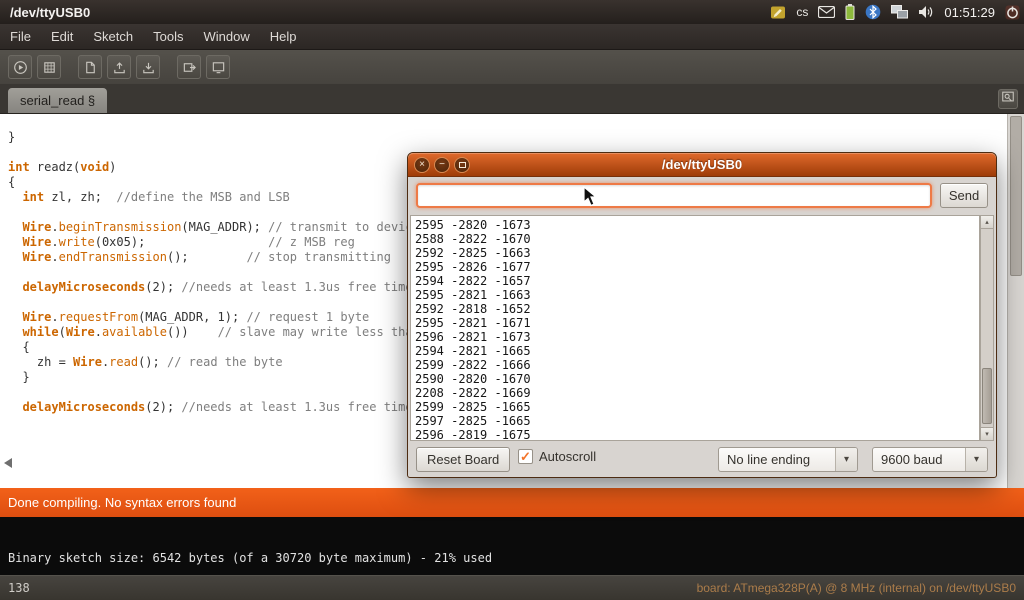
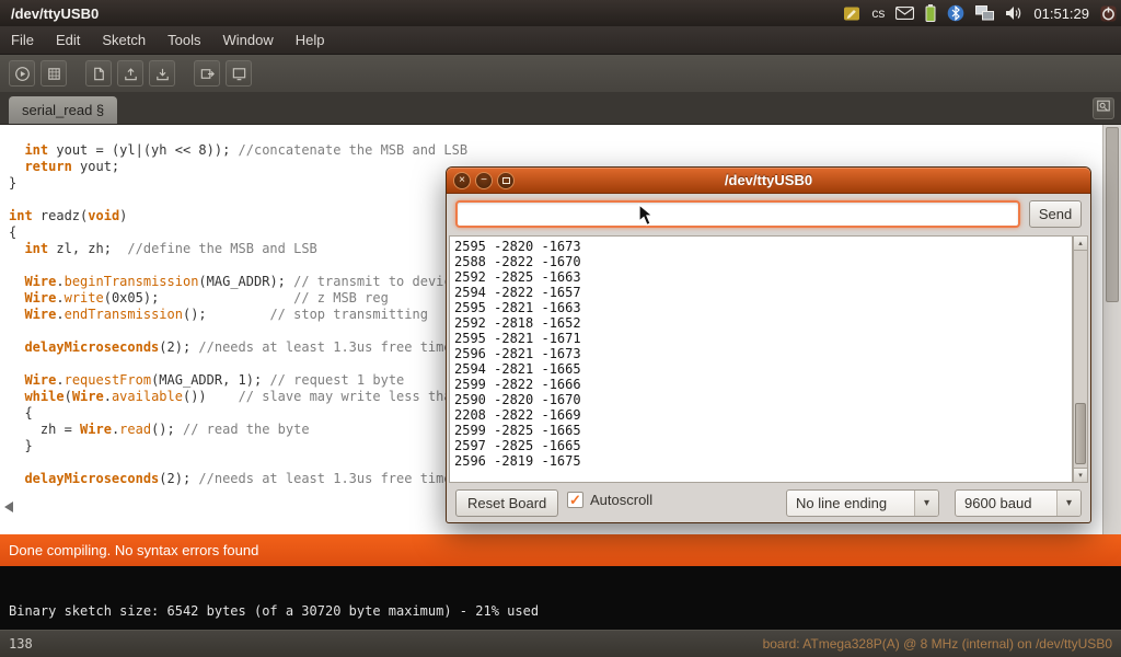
  /dev/ttyUSB0
  cs
  01:51:29
  File
  Edit
  Sketch
  Tools
  Window
  Help
  serial_read §
+ int yout = (yl|(yh << 8)); //concatenate the MSB and LSB
+ return yout;
  }
  int readz(void)
  {
  int zl, zh; //define the MSB and LSB
  Wire.beginTransmission(MAG_ADDR); // transmit to devi
  Wire.write(0x05); // z MSB reg
  Wire.endTransmission(); // stop transmitting
  delayMicroseconds(2); //needs at least 1.3us free tim
  Wire.requestFrom(MAG_ADDR, 1); // request 1 byte
  while(Wire.available()) // slave may write less th
  {
  zh = Wire.read(); // read the byte
  }
  delayMicroseconds(2); //needs at least 1.3us free tim
  Done compiling. No syntax errors found
  Binary sketch size: 6542 bytes (of a 30720 byte maximum) - 21% used
  138
  board: ATmega328P(A) @ 8 MHz (internal) on /dev/ttyUSB0
  /dev/ttyUSB0
  Send
  2595 -2820 -1673
  2588 -2822 -1670
  2592 -2825 -1663
- 2595 -2826 -1677
  2594 -2822 -1657
  2595 -2821 -1663
  2592 -2818 -1652
  2595 -2821 -1671
  2596 -2821 -1673
  2594 -2821 -1665
  2599 -2822 -1666
  2590 -2820 -1670
  2208 -2822 -1669
  2599 -2825 -1665
  2597 -2825 -1665
  2596 -2819 -1675
  Reset Board
  Autoscroll
  No line ending
  9600 baud
